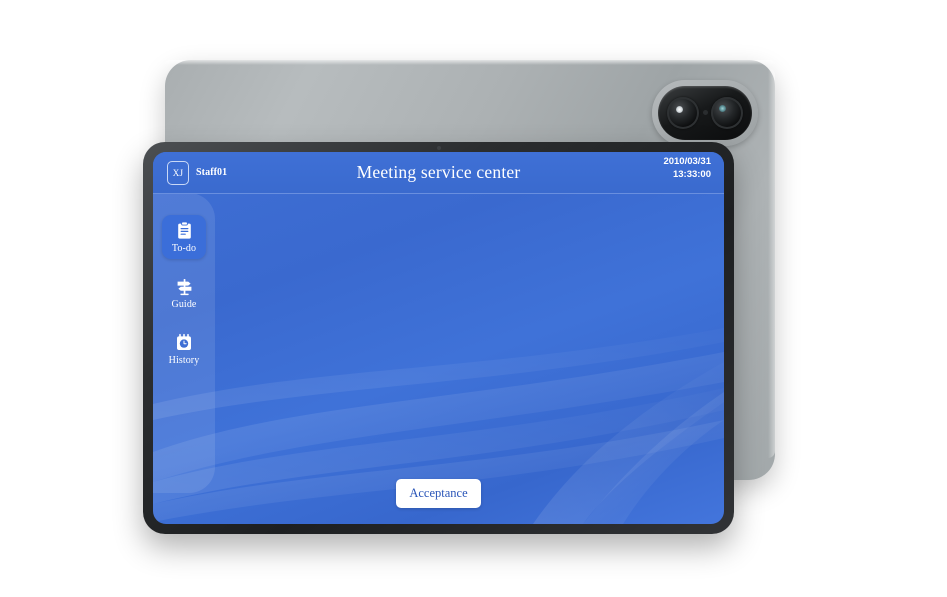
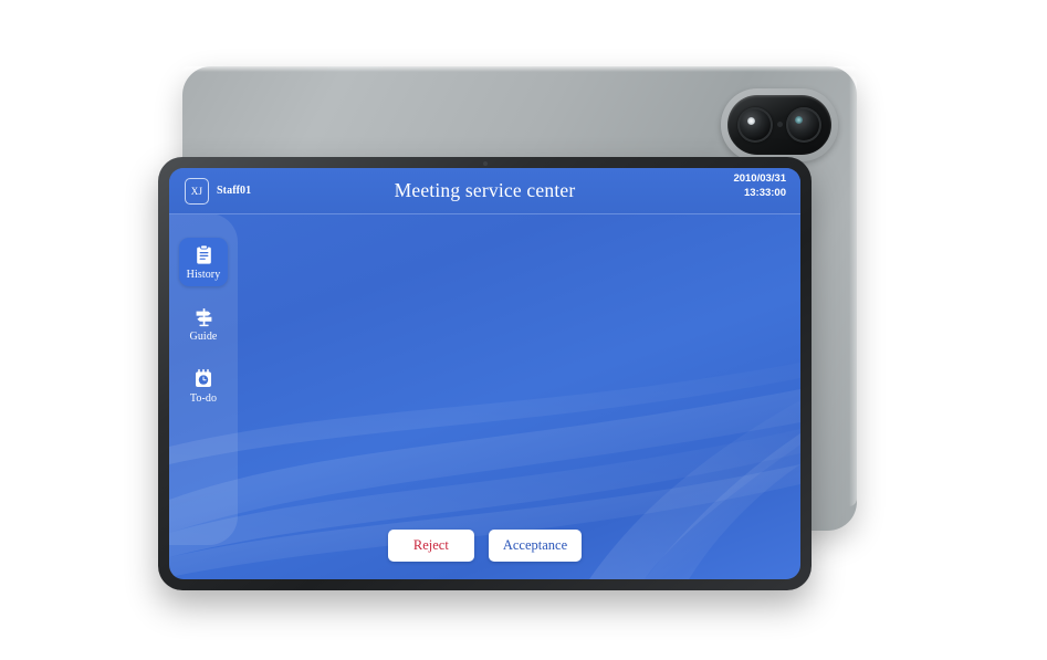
  XJ
  Staff01
  Meeting service center
  2010/03/31
  13:33:00
- To-do
+ History
  Guide
- History
+ To-do
+ Reject
  Acceptance
